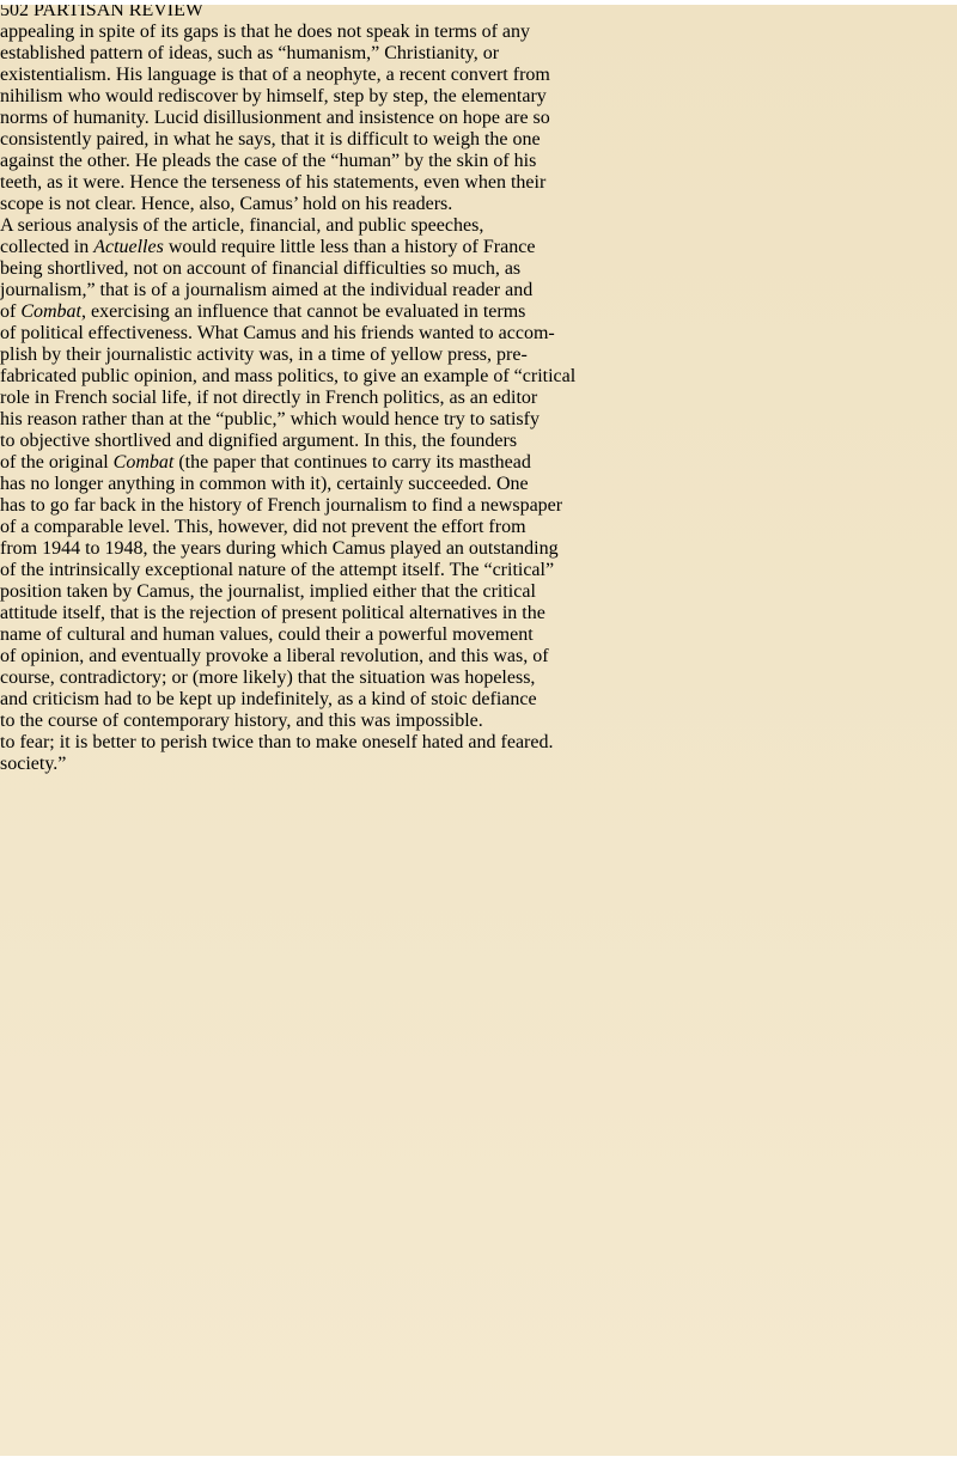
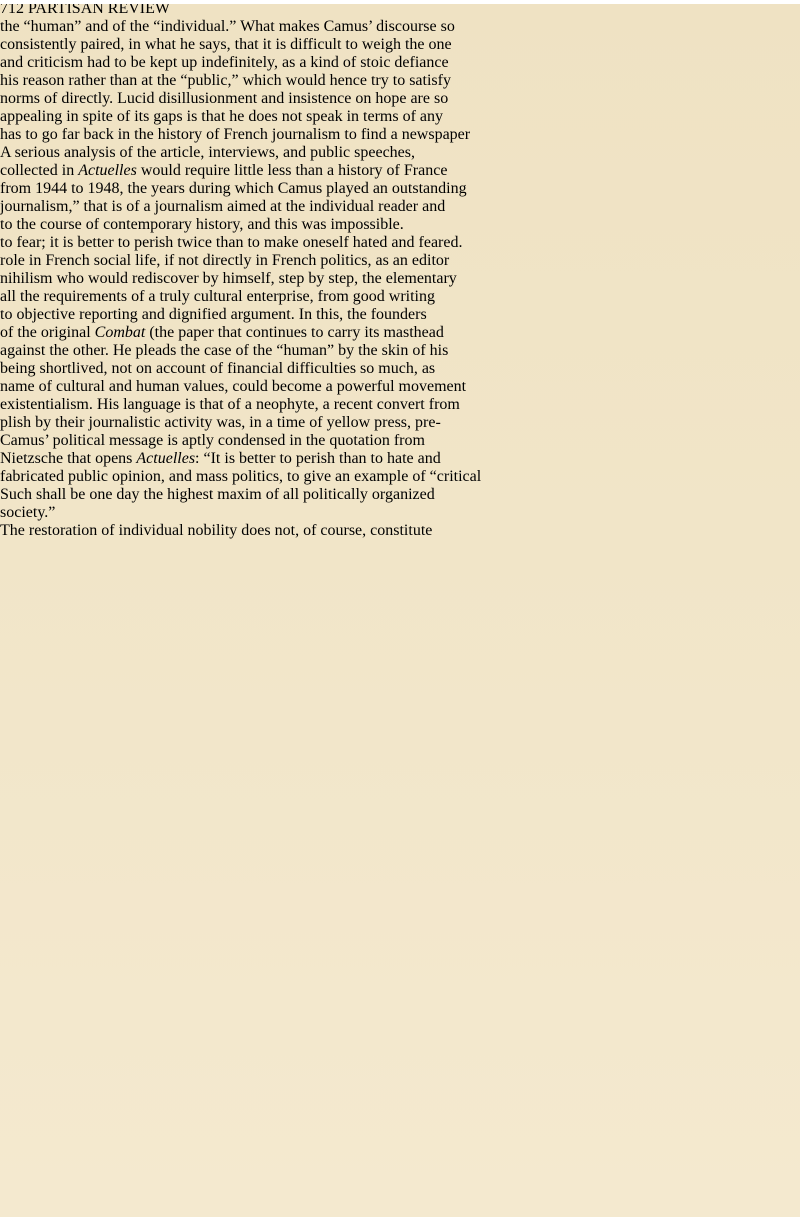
- 502 PARTISAN REVIEW
+ 712 PARTISAN REVIEW
+ the “human” and of the “individual.” What makes Camus’ discourse so
- appealing in spite of its gaps is that he does not speak in terms of any
+ consistently paired, in what he says, that it is difficult to weigh the one
- established pattern of ideas, such as “humanism,” Christianity, or
- existentialism. His language is that of a neophyte, a recent convert from
+ and criticism had to be kept up indefinitely, as a kind of stoic defiance
- nihilism who would rediscover by himself, step by step, the elementary
+ his reason rather than at the “public,” which would hence try to satisfy
- norms of humanity. Lucid disillusionment and insistence on hope are so
+ norms of directly. Lucid disillusionment and insistence on hope are so
- consistently paired, in what he says, that it is difficult to weigh the one
+ appealing in spite of its gaps is that he does not speak in terms of any
- against the other. He pleads the case of the “human” by the skin of his
+ has to go far back in the history of French journalism to find a newspaper
- teeth, as it were. Hence the terseness of his statements, even when their
- scope is not clear. Hence, also, Camus’ hold on his readers.
- A serious analysis of the article, financial, and public speeches,
+ A serious analysis of the article, interviews, and public speeches,
  collected in Actuelles would require little less than a history of France
- being shortlived, not on account of financial difficulties so much, as
+ from 1944 to 1948, the years during which Camus played an outstanding
  journalism,” that is of a journalism aimed at the individual reader and
- of Combat, exercising an influence that cannot be evaluated in terms
- of political effectiveness. What Camus and his friends wanted to accom-
- plish by their journalistic activity was, in a time of yellow press, pre-
+ to the course of contemporary history, and this was impossible.
- fabricated public opinion, and mass politics, to give an example of “critical
+ to fear; it is better to perish twice than to make oneself hated and feared.
  role in French social life, if not directly in French politics, as an editor
- his reason rather than at the “public,” which would hence try to satisfy
+ nihilism who would rediscover by himself, step by step, the elementary
+ all the requirements of a truly cultural enterprise, from good writing
- to objective shortlived and dignified argument. In this, the founders
+ to objective reporting and dignified argument. In this, the founders
  of the original Combat (the paper that continues to carry its masthead
- has no longer anything in common with it), certainly succeeded. One
- has to go far back in the history of French journalism to find a newspaper
+ against the other. He pleads the case of the “human” by the skin of his
- of a comparable level. This, however, did not prevent the effort from
- from 1944 to 1948, the years during which Camus played an outstanding
+ being shortlived, not on account of financial difficulties so much, as
- of the intrinsically exceptional nature of the attempt itself. The “critical”
- position taken by Camus, the journalist, implied either that the critical
- attitude itself, that is the rejection of present political alternatives in the
- name of cultural and human values, could their a powerful movement
+ name of cultural and human values, could become a powerful movement
- of opinion, and eventually provoke a liberal revolution, and this was, of
- course, contradictory; or (more likely) that the situation was hopeless,
- and criticism had to be kept up indefinitely, as a kind of stoic defiance
+ existentialism. His language is that of a neophyte, a recent convert from
- to the course of contemporary history, and this was impossible.
+ plish by their journalistic activity was, in a time of yellow press, pre-
+ Camus’ political message is aptly condensed in the quotation from
+ Nietzsche that opens Actuelles: “It is better to perish than to hate and
- to fear; it is better to perish twice than to make oneself hated and feared.
+ fabricated public opinion, and mass politics, to give an example of “critical
+ Such shall be one day the highest maxim of all politically organized
  society.”
+ The restoration of individual nobility does not, of course, constitute
